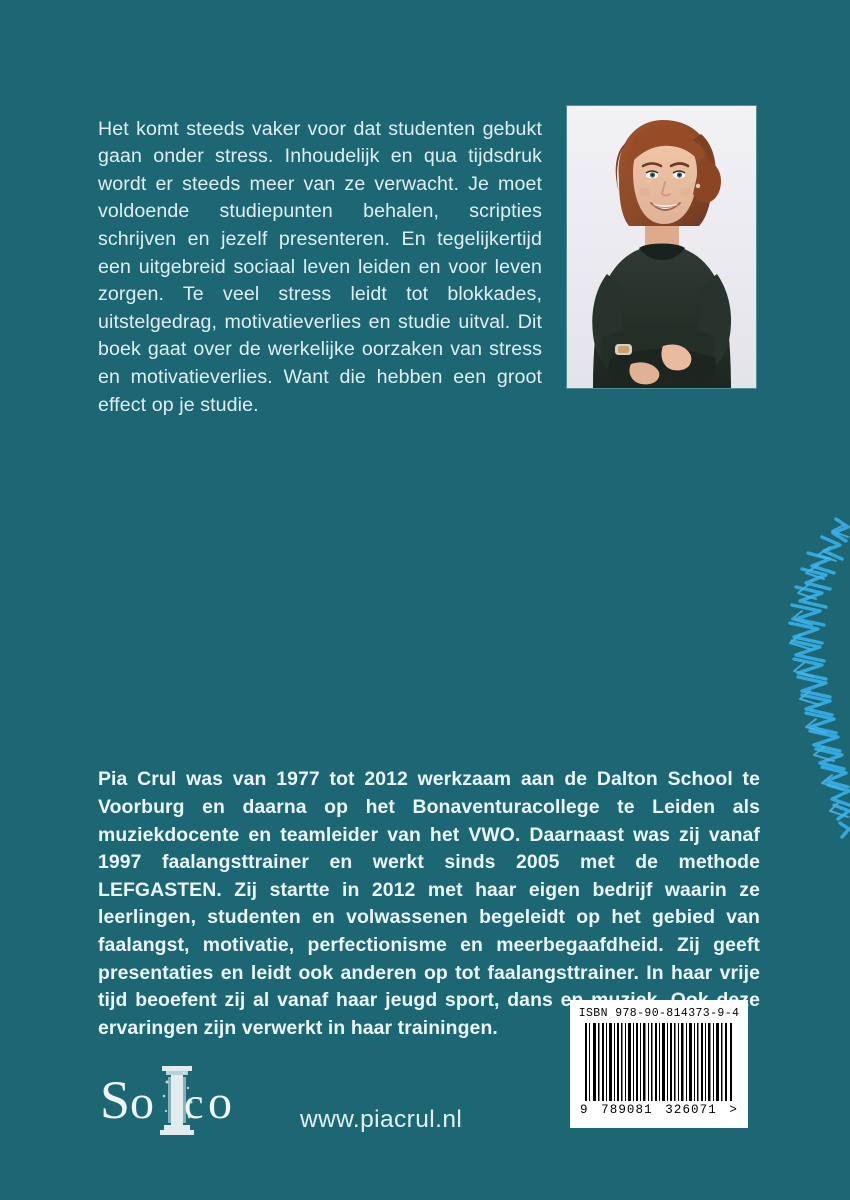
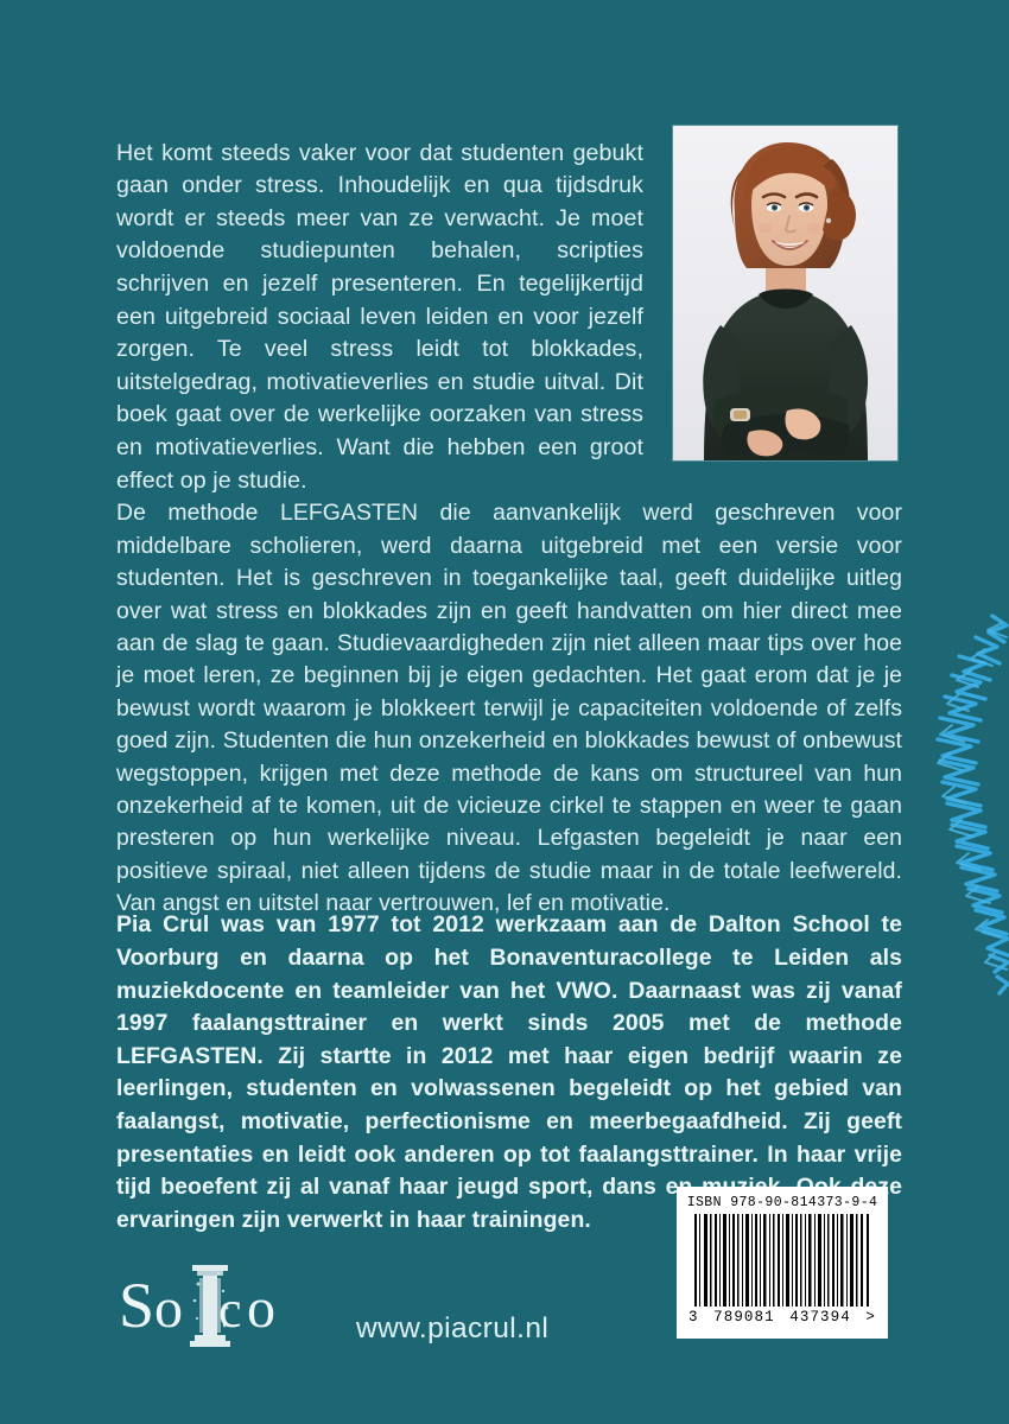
- Het komt steeds vaker voor dat studenten gebukt gaan onder stress. Inhoudelijk en qua tijdsdruk wordt er steeds meer van ze verwacht. Je moet voldoende studiepunten behalen, scripties schrijven en jezelf presenteren. En tegelijkertijd een uitgebreid sociaal leven leiden en voor leven zorgen. Te veel stress leidt tot blokkades, uitstelgedrag, motivatieverlies en studie uitval. Dit boek gaat over de werkelijke oorzaken van stress en motivatieverlies. Want die hebben een groot effect op je studie.
+ Het komt steeds vaker voor dat studenten gebukt gaan onder stress. Inhoudelijk en qua tijdsdruk wordt er steeds meer van ze verwacht. Je moet voldoende studiepunten behalen, scripties schrijven en jezelf presenteren. En tegelijkertijd een uitgebreid sociaal leven leiden en voor jezelf zorgen. Te veel stress leidt tot blokkades, uitstelgedrag, motivatieverlies en studie uitval. Dit boek gaat over de werkelijke oorzaken van stress en motivatieverlies. Want die hebben een groot effect op je studie.
+ De methode LEFGASTEN die aanvankelijk werd geschreven voor middelbare scholieren, werd daarna uitgebreid met een versie voor studenten. Het is geschreven in toegankelijke taal, geeft duidelijke uitleg over wat stress en blokkades zijn en geeft handvatten om hier direct mee aan de slag te gaan. Studievaardigheden zijn niet alleen maar tips over hoe je moet leren, ze beginnen bij je eigen gedachten. Het gaat erom dat je je bewust wordt waarom je blokkeert terwijl je capaciteiten voldoende of zelfs goed zijn. Studenten die hun onzekerheid en blokkades bewust of onbewust wegstoppen, krijgen met deze methode de kans om structureel van hun onzekerheid af te komen, uit de vicieuze cirkel te stappen en weer te gaan presteren op hun werkelijke niveau. Lefgasten begeleidt je naar een positieve spiraal, niet alleen tijdens de studie maar in de totale leefwereld. Van angst en uitstel naar vertrouwen, lef en motivatie.
  Pia Crul was van 1977 tot 2012 werkzaam aan de Dalton School te Voorburg en daarna op het Bonaventuracollege te Leiden als muziekdocente en teamleider van het VWO. Daarnaast was zij vanaf 1997 faalangsttrainer en werkt sinds 2005 met de methode LEFGASTEN. Zij startte in 2012 met haar eigen bedrijf waarin ze leerlingen, studenten en volwassenen begeleidt op het gebied van faalangst, motivatie, perfectionisme en meerbegaafdheid. Zij geeft presentaties en leidt ook anderen op tot faalangsttrainer. In haar vrije tijd beoefent zij al vanaf haar jeugd sport, dans ee ervaringen zijn verwerkt in haar trainingen.
  ISBN 978-90-814373-9-4
- 9
+ 3
  789081
- 326071
+ 437394
  >
  S
  o
  c
  o
  www.piacrul.nl
